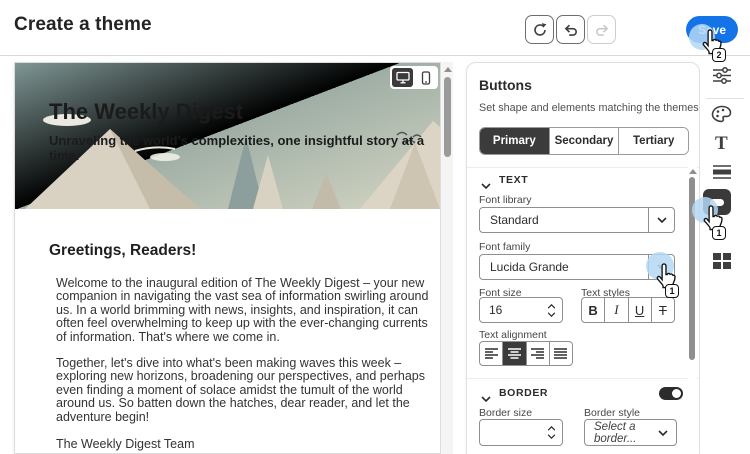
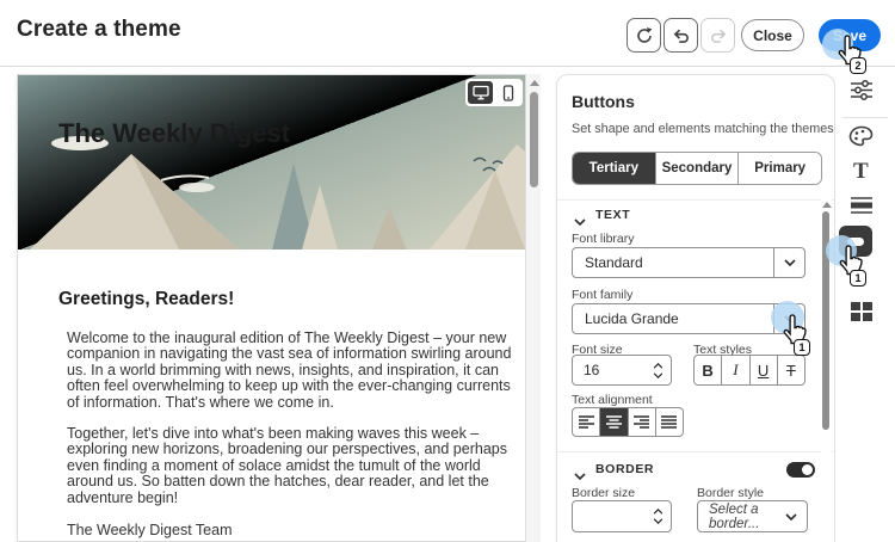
  Create a theme
+ Close
  Sve
  2
  The Weekly Digest
- Unraveling the world's complexities, one insightful story at a time.
  Greetings, Readers!
  Welcome to the inaugural edition of The Weekly Digest – your new companion in navigating the vast sea of information swirling around us. In a world brimming with news, insights, and inspiration, it can often feel overwhelming to keep up with the ever-changing currents of information. That's where we come in.
  Together, let's dive into what's been making waves this week – exploring new horizons, broadening our perspectives, and perhaps even finding a moment of solace amidst the tumult of the world around us. So batten down the hatches, dear reader, and let the adventure begin!
  The Weekly Digest Team
  Buttons
  Set shape and elements matching the themes
- Primary
+ Tertiary
  Secondary
- Tertiary
+ Primary
  TEXT
  Font library
  Standard
  Font family
  Lucida Grande
  Font size
  Text styles
  16
  B
  I
  U
  T
  Text alignment
  BORDER
  Border size
  Border style
  Select a border...
  T
  1
  1
